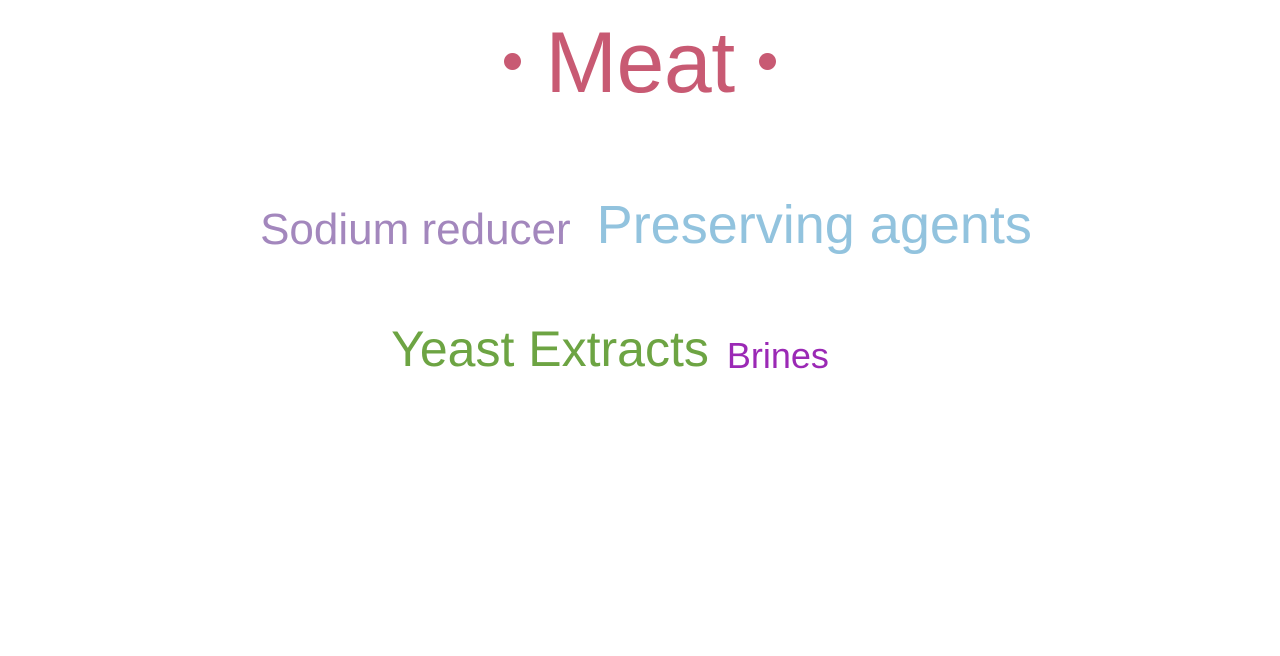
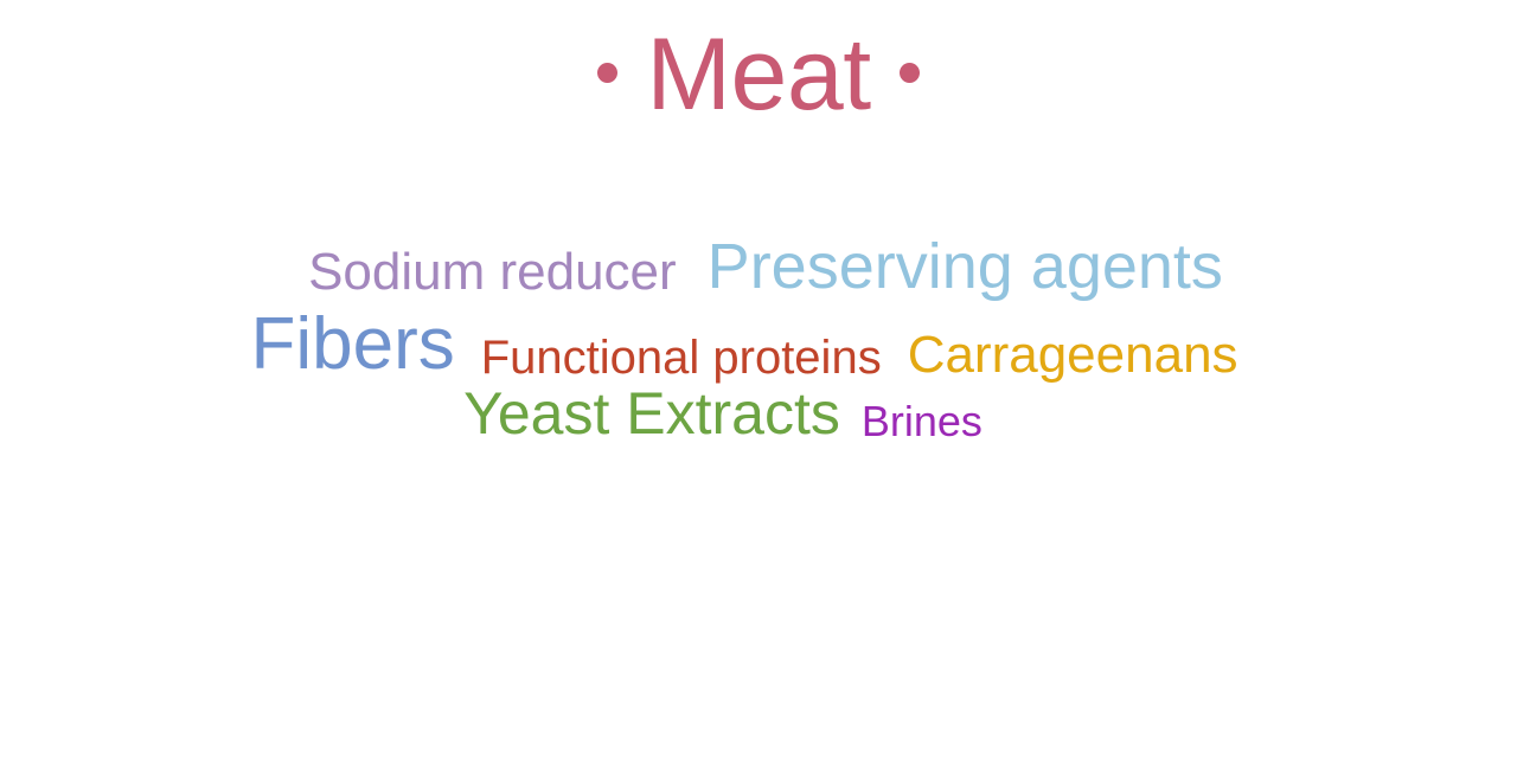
  Meat
  Sodium reducer Preserving agents
+ Fibers Functional proteins Carrageenans
  Yeast Extracts Brines
